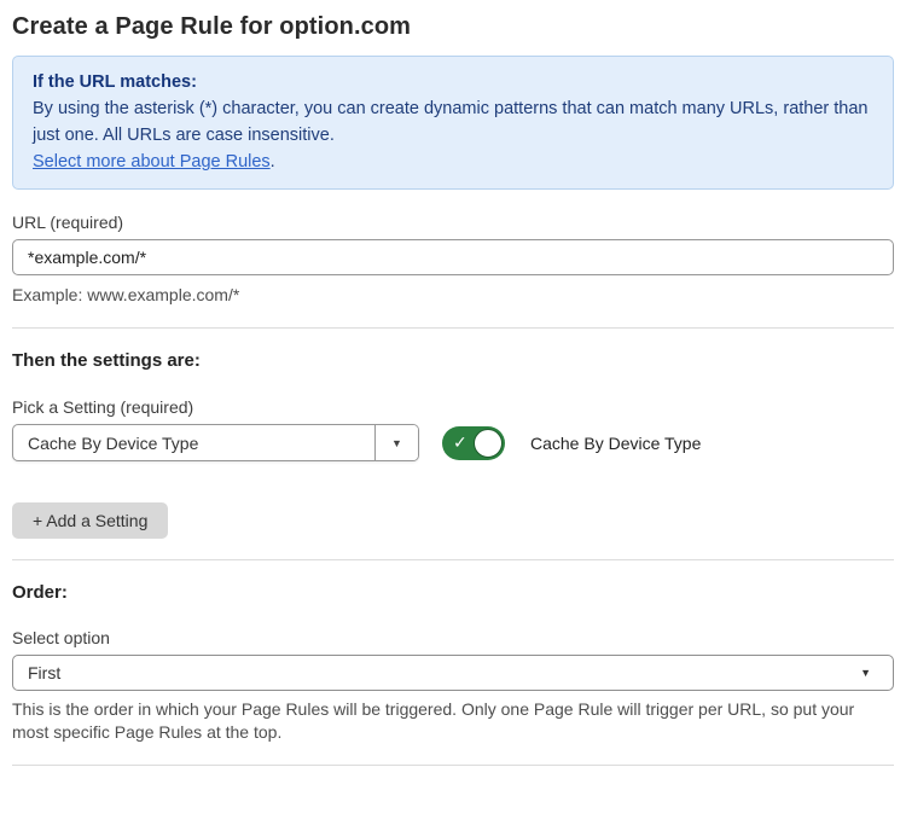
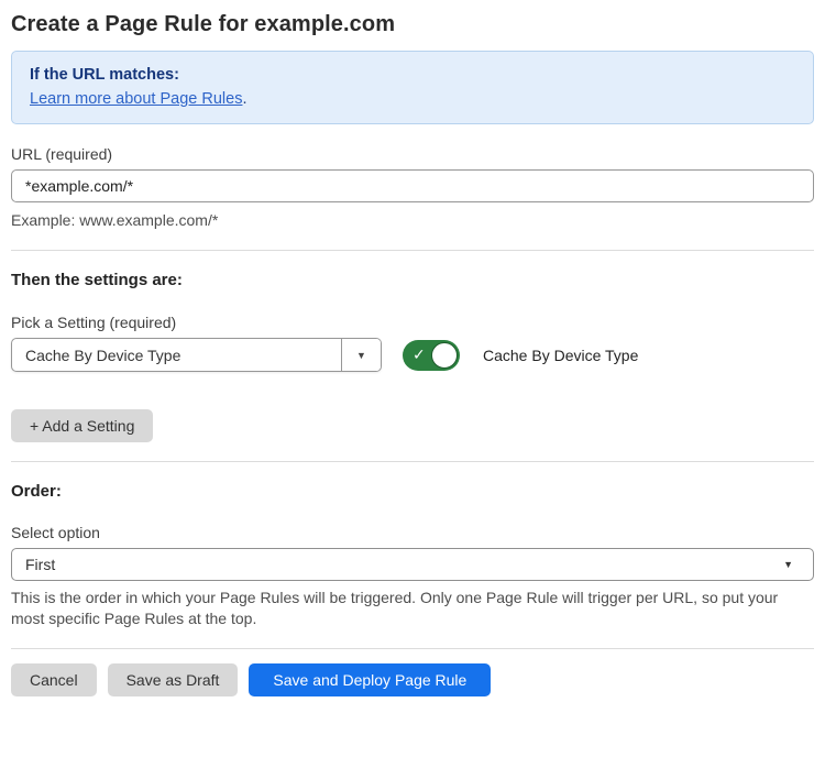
- Create a Page Rule for option.com
+ Create a Page Rule for example.com
  If the URL matches:
- By using the asterisk (*) character, you can create dynamic patterns that can match many URLs, rather than just one. All URLs are case insensitive.
- Select more about Page Rules.
+ Learn more about Page Rules.
  URL (required)
  *example.com/*
  Example: www.example.com/*
  Then the settings are:
  Pick a Setting (required)
  Cache By Device Type
  ▼
  ✓
  Cache By Device Type
  + Add a Setting
  Order:
  Select option
  First
  ▼
  This is the order in which your Page Rules will be triggered. Only one Page Rule will trigger per URL, so put your most specific Page Rules at the top.
+ Cancel
+ Save as Draft
+ Save and Deploy Page Rule
